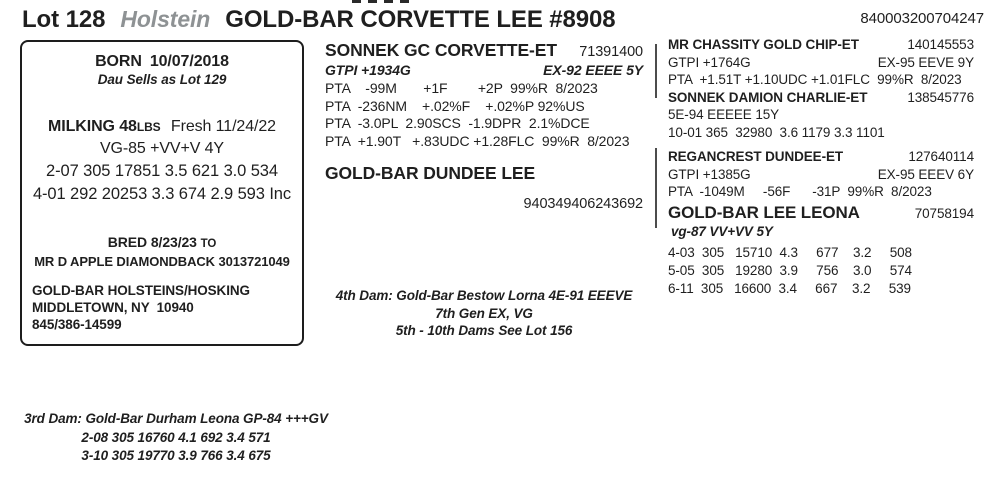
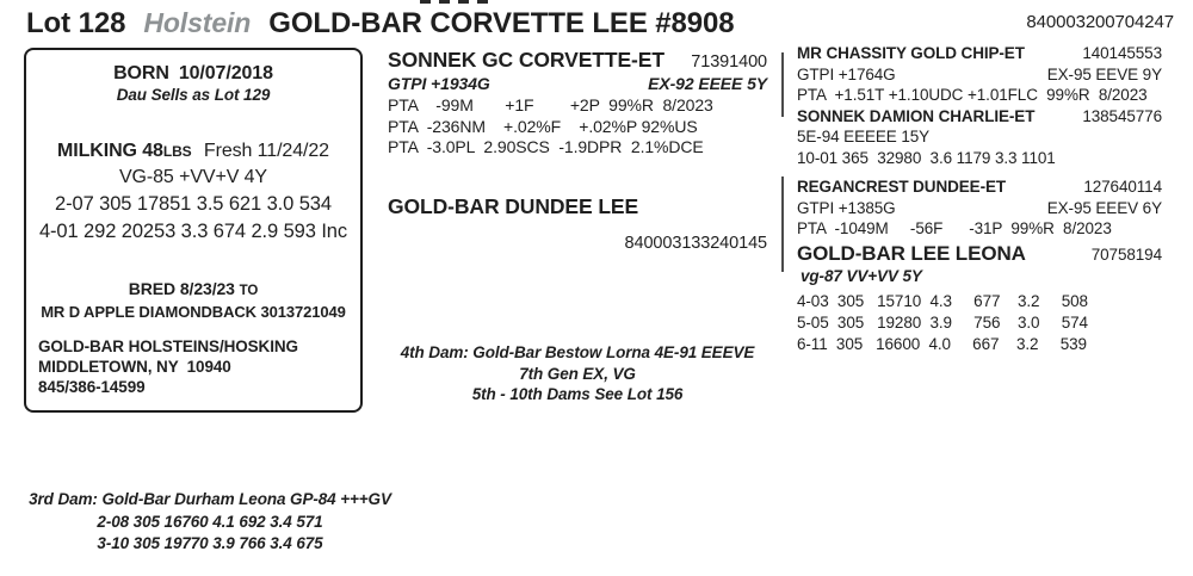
  Lot 128
  Holstein
  GOLD-BAR CORVETTE LEE #8908
  840003200704247
  BORN 10/07/2018
  Dau Sells as Lot 129
  MILKING 48LBS Fresh 11/24/22
  VG-85 +VV+V 4Y
  2-07 305 17851 3.5 621 3.0 534
  4-01 292 20253 3.3 674 2.9 593 Inc
  BRED 8/23/23 TO
  MR D APPLE DIAMONDBACK 3013721049
  GOLD-BAR HOLSTEINS/HOSKING
  MIDDLETOWN, NY 10940
  845/386-14599
  SONNEK GC CORVETTE-ET
  71391400
  GTPI +1934G
  EX-92 EEEE 5Y
  PTA -99M +1F +2P 99%R 8/2023
  PTA -236NM +.02%F +.02%P 92%US
  PTA -3.0PL 2.90SCS -1.9DPR 2.1%DCE
- PTA +1.90T +.83UDC +1.28FLC 99%R 8/2023
  GOLD-BAR DUNDEE LEE
- 940349406243692
+ 840003133240145
  4th Dam: Gold-Bar Bestow Lorna 4E-91 EEEVE
  7th Gen EX, VG
  5th - 10th Dams See Lot 156
  MR CHASSITY GOLD CHIP-ET
  140145553
  GTPI +1764G
  EX-95 EEVE 9Y
  PTA +1.51T +1.10UDC +1.01FLC 99%R 8/2023
  SONNEK DAMION CHARLIE-ET
  138545776
  5E-94 EEEEE 15Y
  10-01 365 32980 3.6 1179 3.3 1101
  REGANCREST DUNDEE-ET
  127640114
  GTPI +1385G
  EX-95 EEEV 6Y
  PTA -1049M -56F -31P 99%R 8/2023
  GOLD-BAR LEE LEONA
  70758194
  vg-87 VV+VV 5Y
  4-03 305 15710 4.3 677 3.2 508
  5-05 305 19280 3.9 756 3.0 574
- 6-11 305 16600 3.4 667 3.2 539
+ 6-11 305 16600 4.0 667 3.2 539
  3rd Dam: Gold-Bar Durham Leona GP-84 +++GV
  2-08 305 16760 4.1 692 3.4 571
  3-10 305 19770 3.9 766 3.4 675
